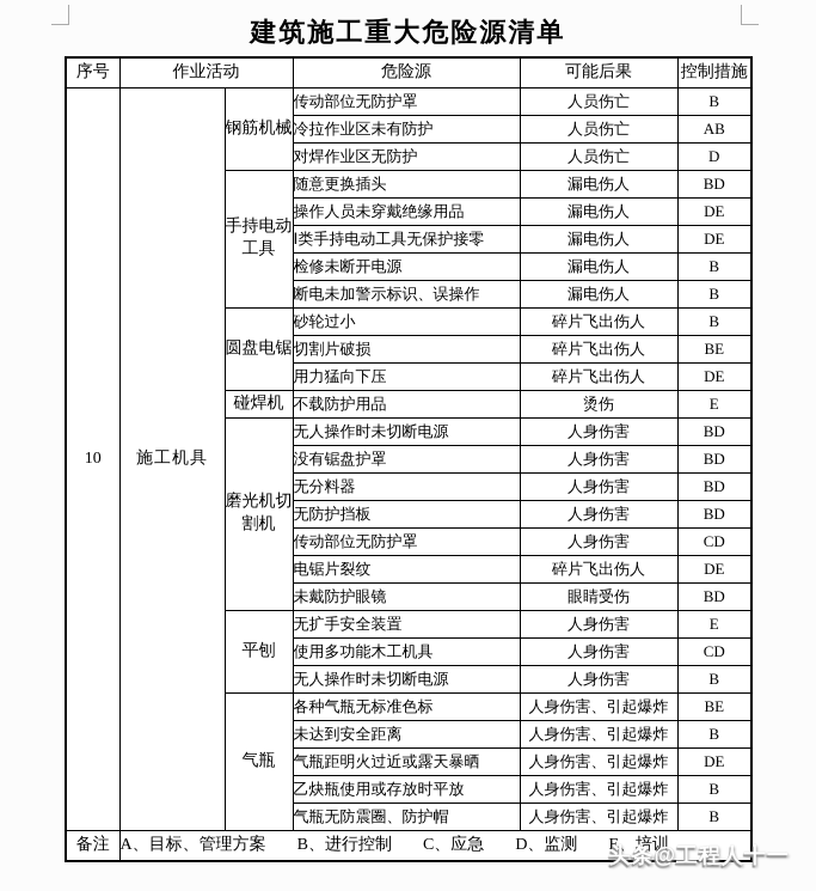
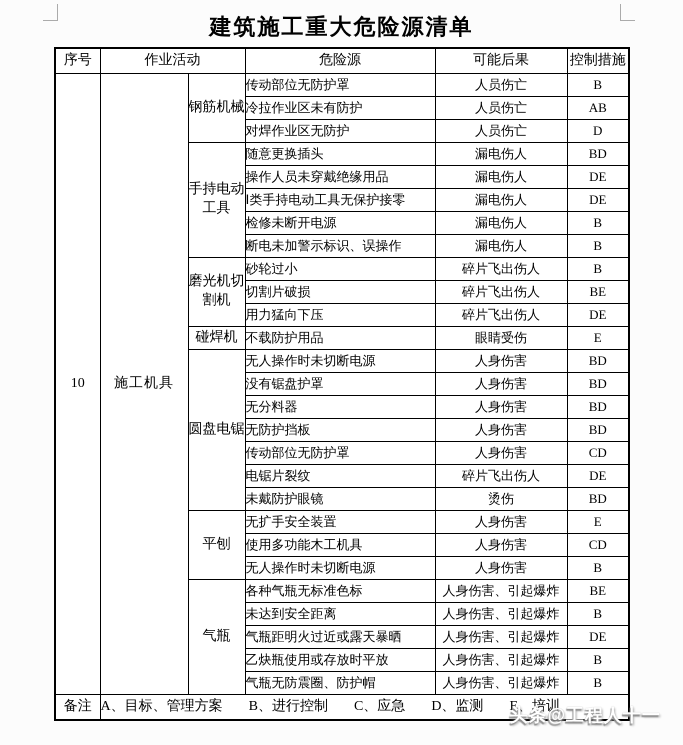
  建筑施工重大危险源清单
  序号	作业活动	危险源	可能后果	控制措施
  10	施工机具	钢筋机械	传动部位无防护罩	人员伤亡	B
  冷拉作业区未有防护	人员伤亡	AB
  对焊作业区无防护	人员伤亡	D
  手持电动工具	随意更换插头	漏电伤人	BD
  操作人员未穿戴绝缘用品	漏电伤人	DE
  Ⅰ类手持电动工具无保护接零	漏电伤人	DE
  检修未断开电源	漏电伤人	B
  断电未加警示标识、误操作	漏电伤人	B
- 圆盘电锯	砂轮过小	碎片飞出伤人	B
+ 磨光机切割机	砂轮过小	碎片飞出伤人	B
  切割片破损	碎片飞出伤人	BE
  用力猛向下压	碎片飞出伤人	DE
- 碰焊机	不载防护用品	烫伤	E
+ 碰焊机	不载防护用品	眼睛受伤	E
- 磨光机切割机	无人操作时未切断电源	人身伤害	BD
+ 圆盘电锯	无人操作时未切断电源	人身伤害	BD
  没有锯盘护罩	人身伤害	BD
  无分料器	人身伤害	BD
  无防护挡板	人身伤害	BD
  传动部位无防护罩	人身伤害	CD
  电锯片裂纹	碎片飞出伤人	DE
- 未戴防护眼镜	眼睛受伤	BD
+ 未戴防护眼镜	烫伤	BD
  平刨	无扩手安全装置	人身伤害	E
  使用多功能木工机具	人身伤害	CD
  无人操作时未切断电源	人身伤害	B
  气瓶	各种气瓶无标准色标	人身伤害、引起爆炸	BE
  未达到安全距离	人身伤害、引起爆炸	B
  气瓶距明火过近或露天暴晒	人身伤害、引起爆炸	DE
  乙炔瓶使用或存放时平放	人身伤害、引起爆炸	B
  气瓶无防震圈、防护帽	人身伤害、引起爆炸	B
  备注	A、目标、管理方案 B、进行控制 C、应急 D、监测 E、培训
  头条@工程人十一
